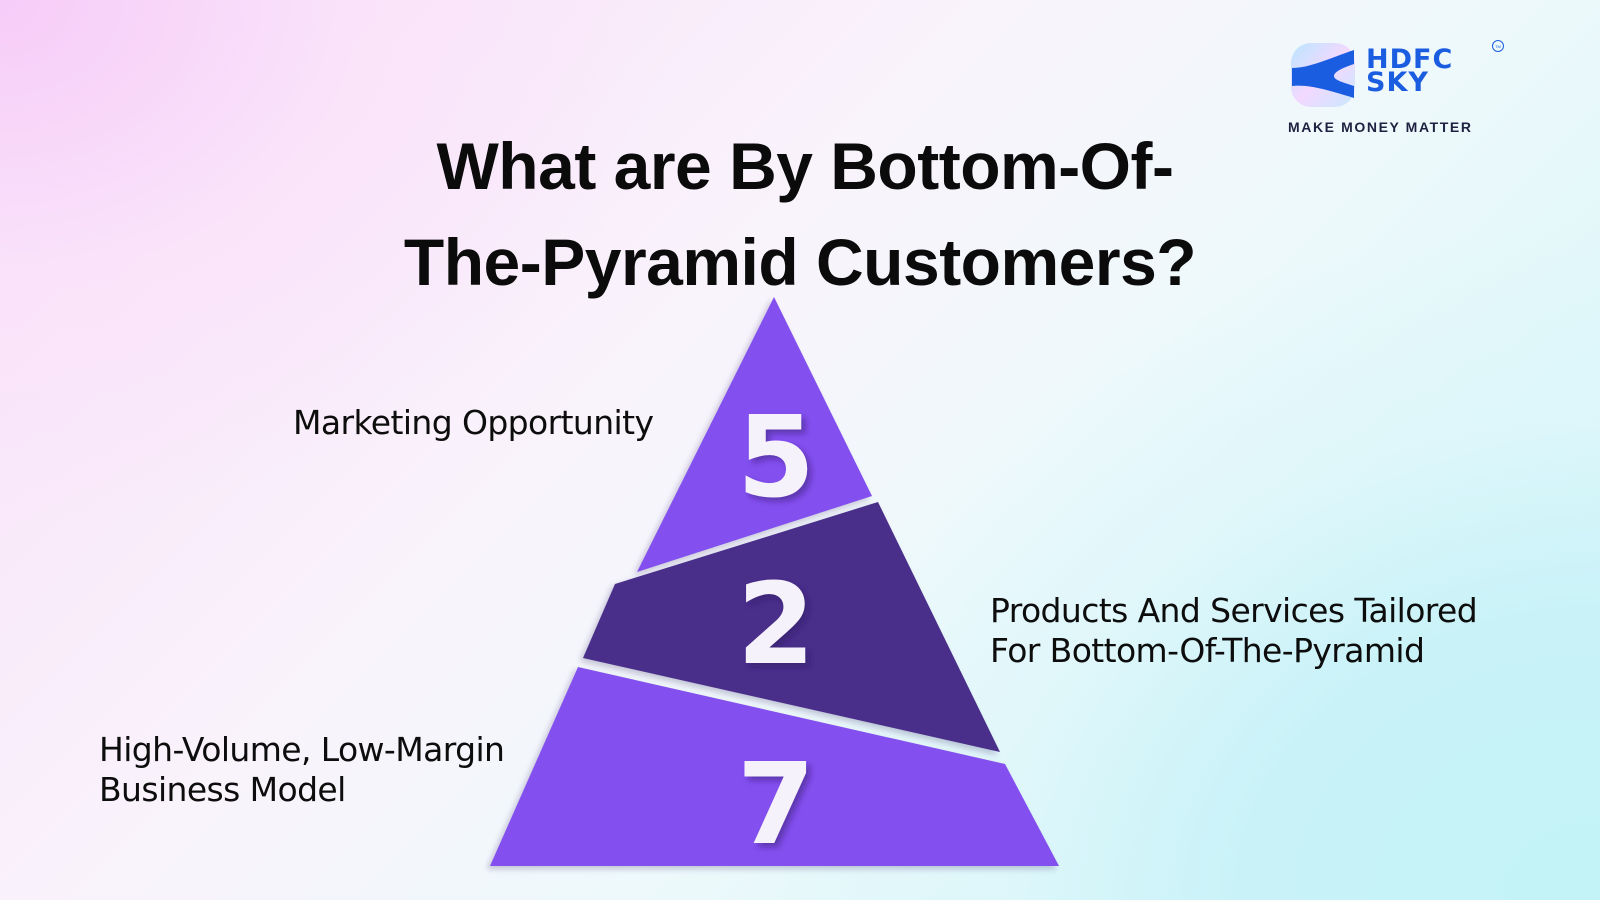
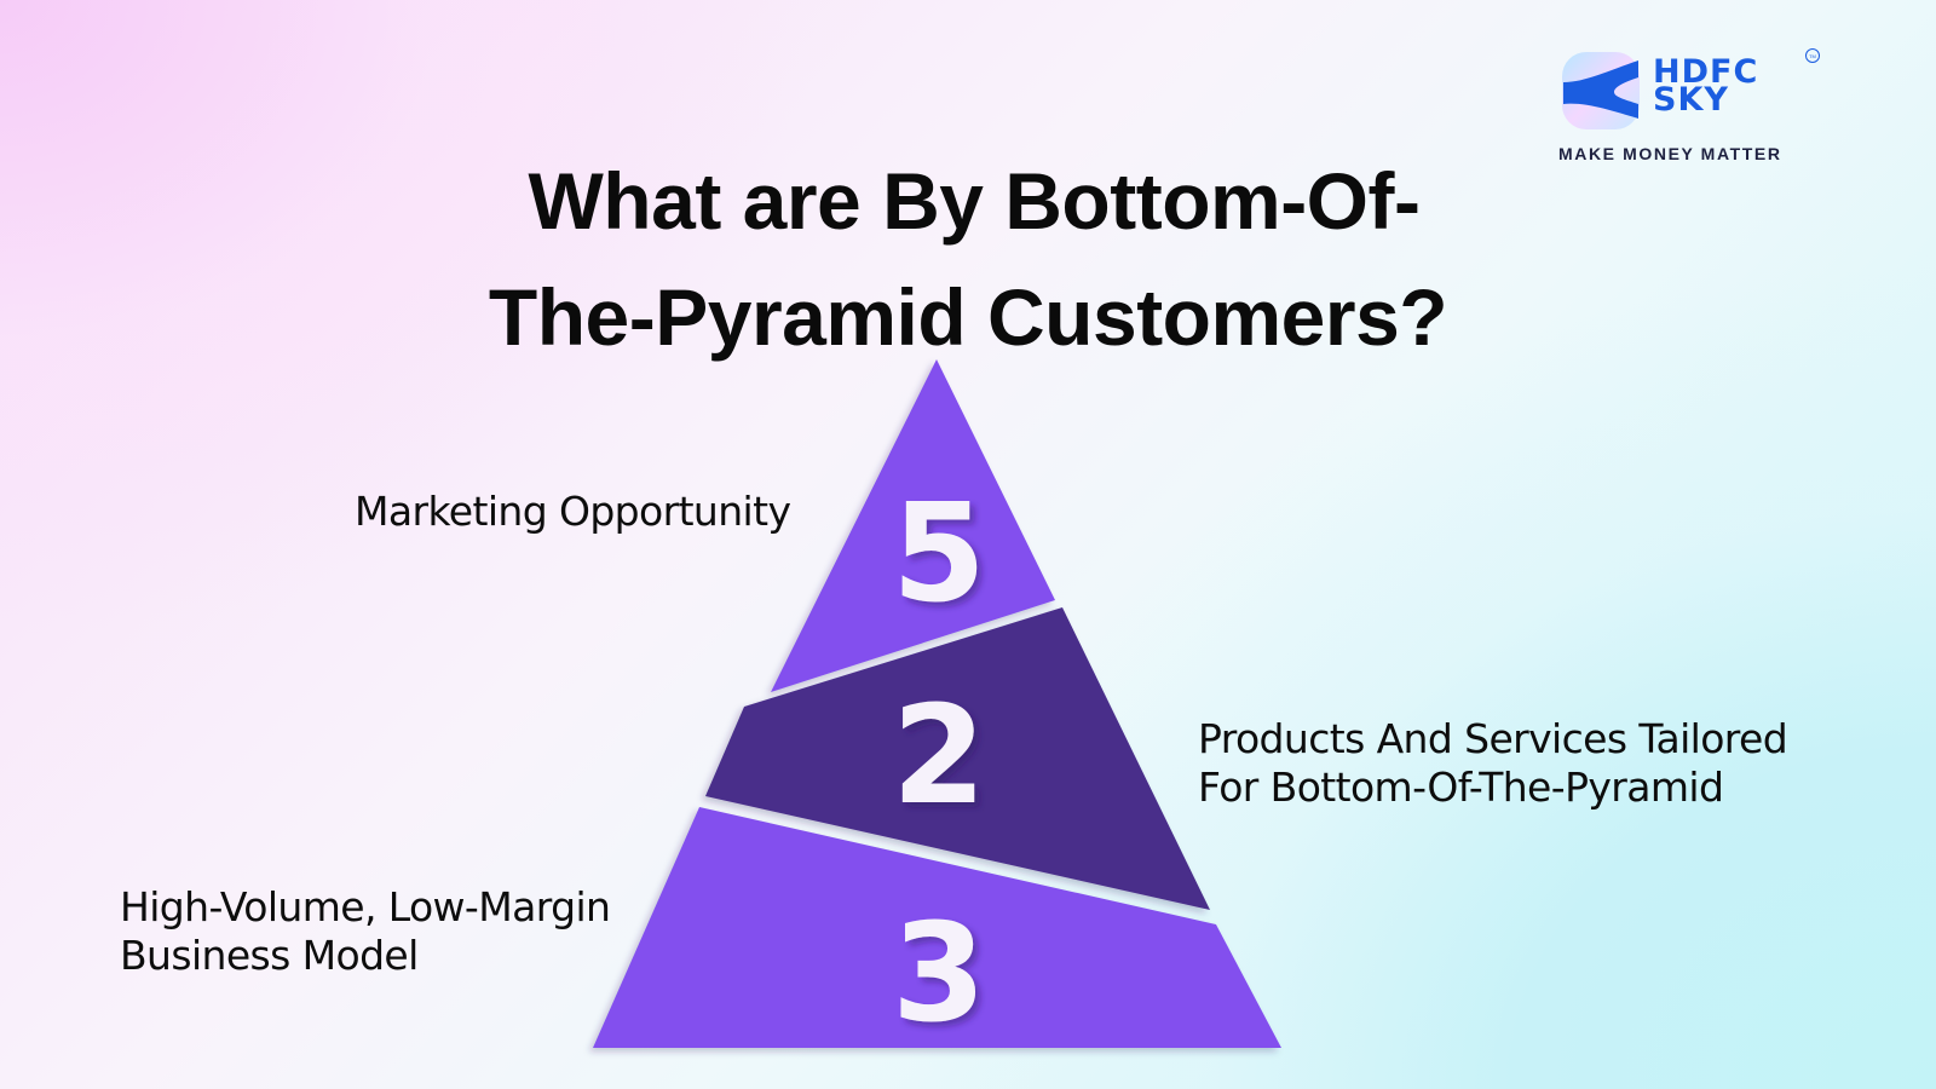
  HDFC
  SKY
  MAKE MONEY MATTER
  What are By Bottom-Of-
  The-Pyramid Customers?
  5
  2
- 7
+ 3
  Marketing Opportunity
  Products And Services Tailored
  For Bottom-Of-The-Pyramid
  High-Volume, Low-Margin
  Business Model
